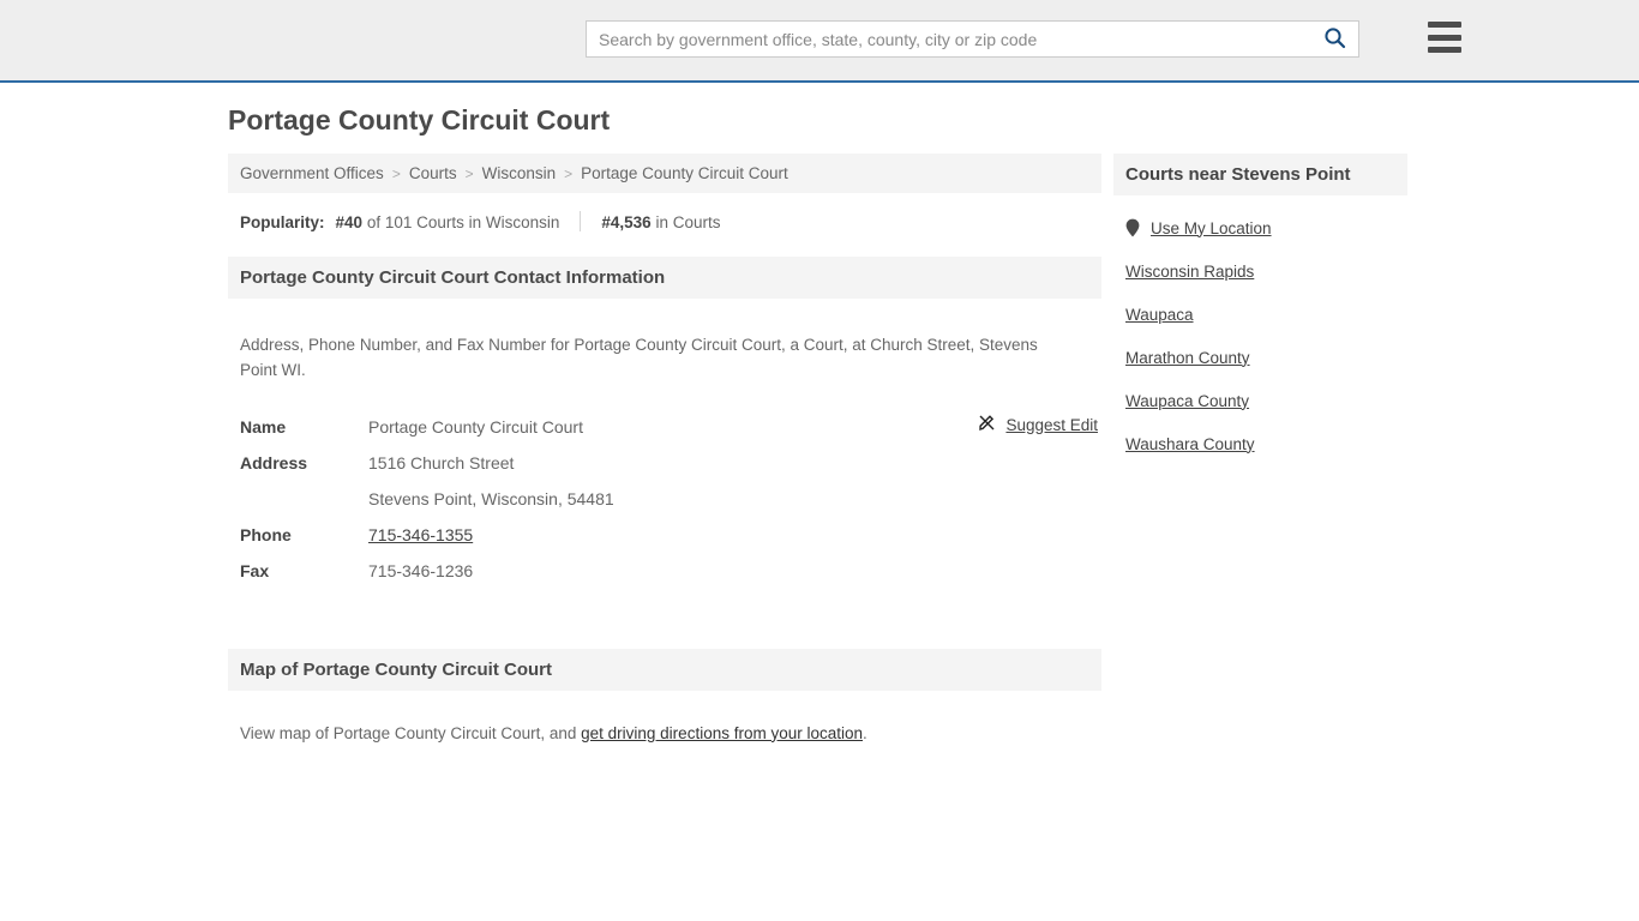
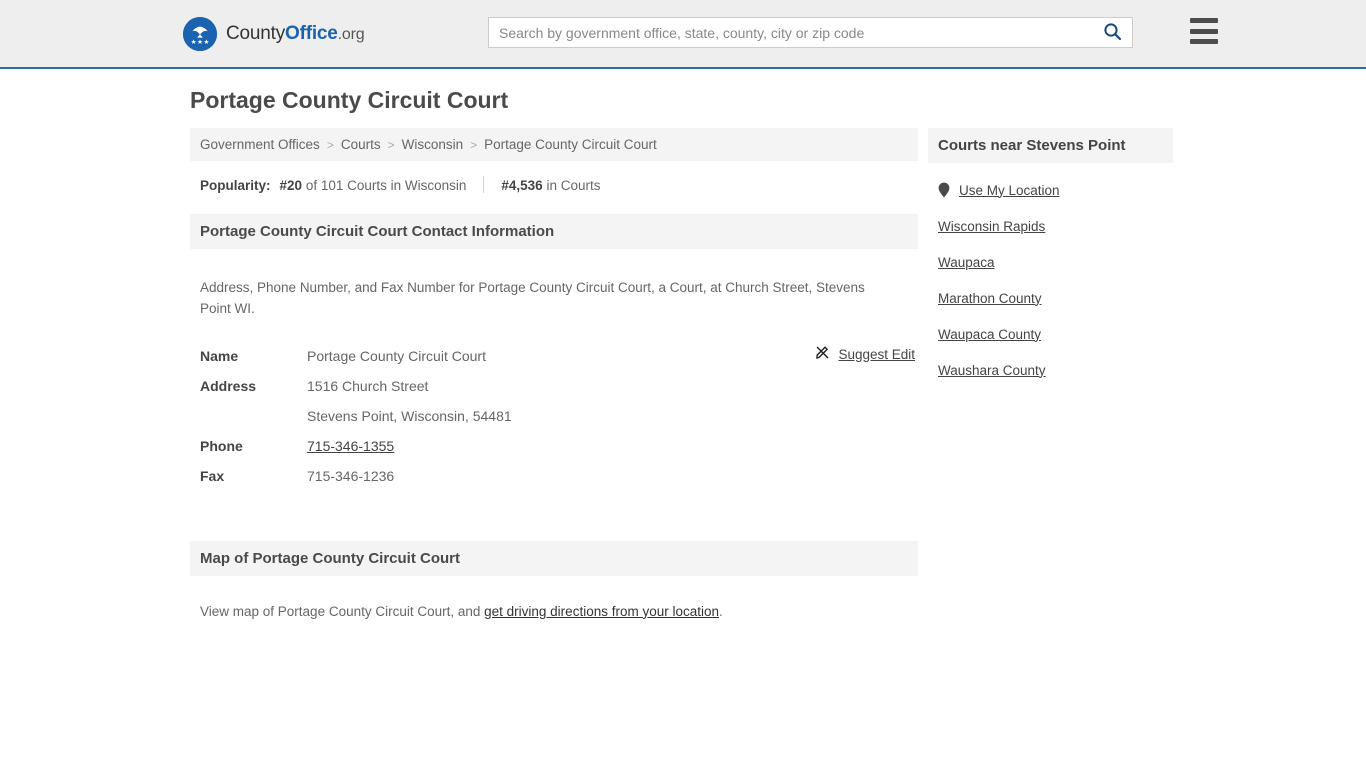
+ CountyOffice.org
  Search by government office, state, county, city or zip code
  Portage County Circuit Court
  Government Offices
  >
  Courts
  >
  Wisconsin
  >
  Portage County Circuit Court
  Popularity:
- #40 of 101 Courts in Wisconsin
+ #20 of 101 Courts in Wisconsin
  #4,536 in Courts
  Portage County Circuit Court Contact Information
  Address, Phone Number, and Fax Number for Portage County Circuit Court, a Court, at Church Street, Stevens Point WI.
  Suggest Edit
  Name
  Portage County Circuit Court
  Address
  1516 Church Street
  Stevens Point, Wisconsin, 54481
  Phone
  715-346-1355
  Fax
  715-346-1236
  Map of Portage County Circuit Court
  View map of Portage County Circuit Court, and get driving directions from your location.
  Courts near Stevens Point
  Use My Location
  Wisconsin Rapids
  Waupaca
  Marathon County
  Waupaca County
  Waushara County
